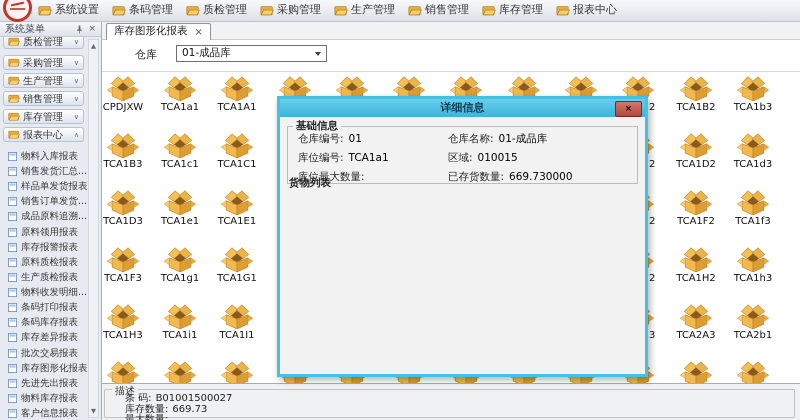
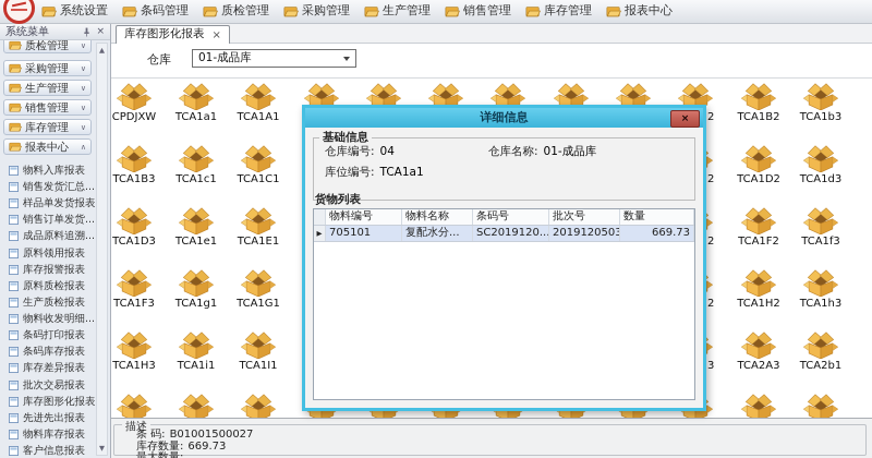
  系统设置
  条码管理
  质检管理
  采购管理
  生产管理
  销售管理
  库存管理
  报表中心
  系统菜单
  ×
  质检管理
  ∨
  采购管理
  ∨
  生产管理
  ∨
  销售管理
  ∨
  库存管理
  ∨
  报表中心
  ∧
  物料入库报表
  销售发货汇总...
  样品单发货报表
  销售订单发货...
  成品原料追溯...
  原料领用报表
  库存报警报表
  原料质检报表
  生产质检报表
  物料收发明细...
  条码打印报表
  条码库存报表
  库存差异报表
  批次交易报表
  库存图形化报表
  先进先出报表
  物料库存报表
  客户信息报表
  ▲
  ▼
  库存图形化报表
  ×
  仓库
  01-成品库
  CPDJXW
  TCA1B3
  TCA1D3
  TCA1F3
  TCA1H3
  TCA1a1
  TCA1c1
  TCA1e1
  TCA1g1
  TCA1i1
  TCA1A1
  TCA1C1
  TCA1E1
  TCA1G1
  TCA1I1
  TCA1B2
  TCA1D2
  TCA1F2
  TCA1H2
  TCA2A3
  TCA1b3
  TCA1d3
  TCA1f3
  TCA1h3
  TCA2b1
  2
  2
  2
  2
  3
  描述
  条 码: B01001500027
  库存数量: 669.73
  详细信息
  ×
  基础信息
- 仓库编号: 01
+ 仓库编号: 04
  仓库名称: 01-成品库
  库位编号: TCA1a1
- 区域: 010015
- 库位最大数量:
- 已存货数量: 669.730000
  货物列表
+ 物料编号
+ 物料名称
+ 条码号
+ 批次号
+ 数量
+ ▶
+ 705101
+ 复配水分...
+ SC2019120...
+ 2019120503
+ 669.73
